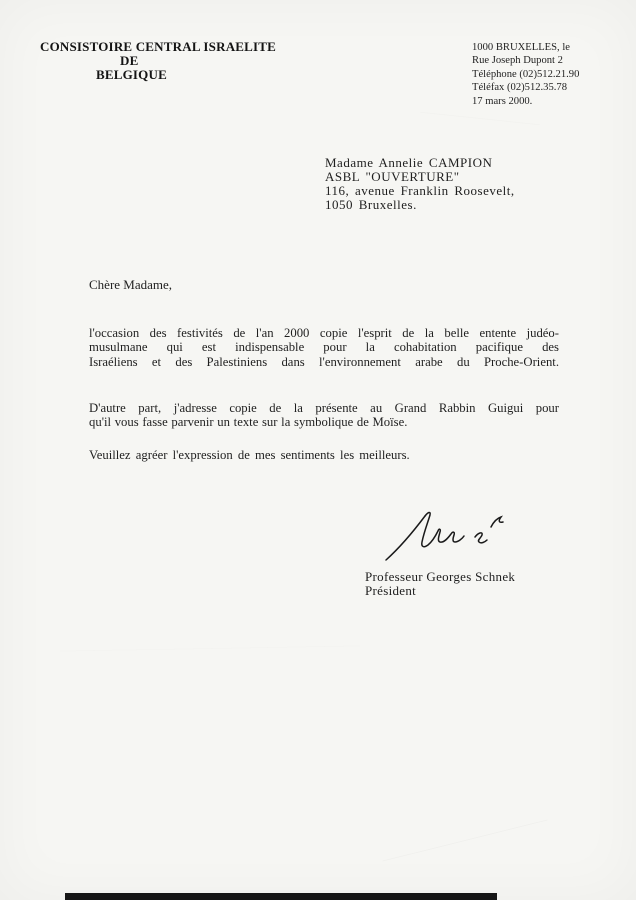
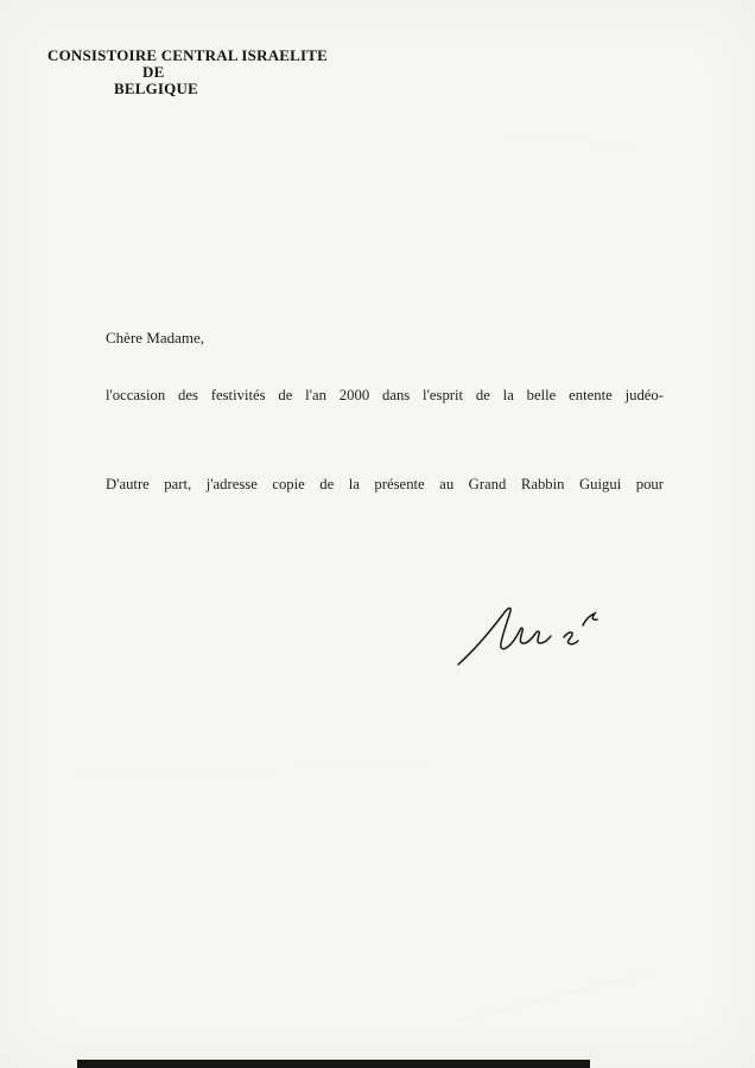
  CONSISTOIRE CENTRAL ISRAELITE
  DE
  BELGIQUE
- 1000 BRUXELLES, le
- Rue Joseph Dupont 2
- Téléphone (02)512.21.90
- Téléfax (02)512.35.78
- 17 mars 2000.
- Madame Annelie CAMPION
- ASBL "OUVERTURE"
- 116, avenue Franklin Roosevelt,
- 1050 Bruxelles.
  Chère Madame,
- l'occasion des festivités de l'an 2000 copie l'esprit de la belle entente judéo-
+ l'occasion des festivités de l'an 2000 dans l'esprit de la belle entente judéo-
- musulmane qui est indispensable pour la cohabitation pacifique des
- Israéliens et des Palestiniens dans l'environnement arabe du Proche-Orient.
  D'autre part, j'adresse copie de la présente au Grand Rabbin Guigui pour
- qu'il vous fasse parvenir un texte sur la symbolique de Moïse.
- Veuillez agréer l'expression de mes sentiments les meilleurs.
- Professeur Georges Schnek
- Président
